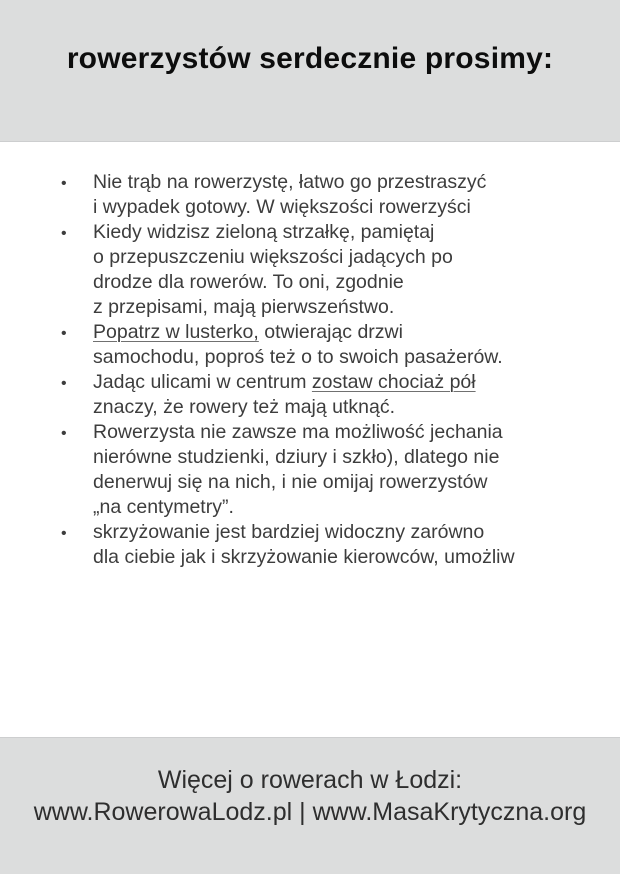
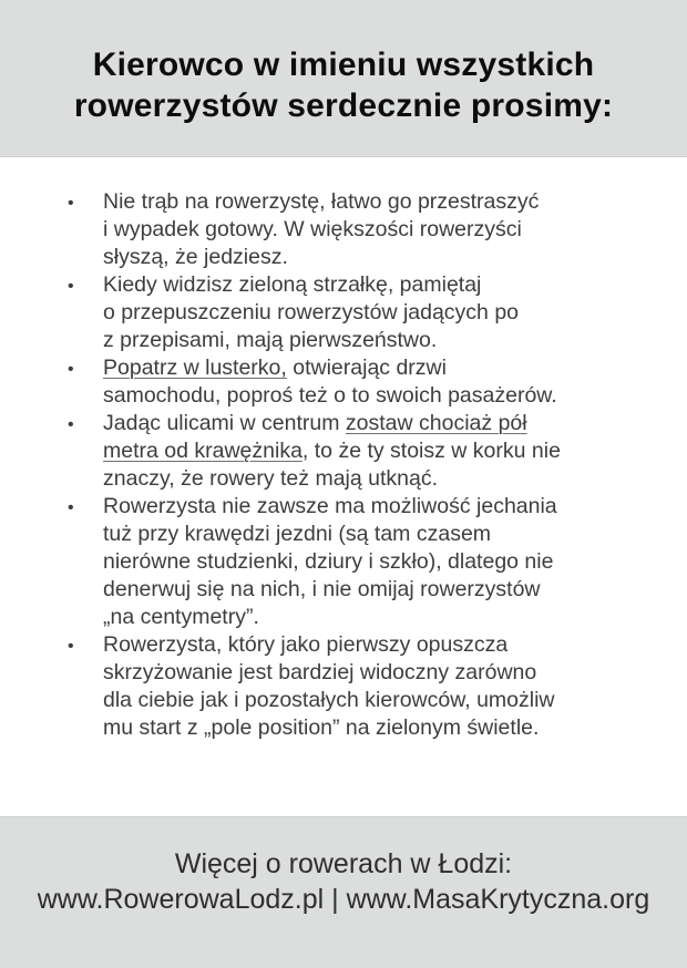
+ Kierowco w imieniu wszystkich
  rowerzystów serdecznie prosimy:
  •
  Nie trąb na rowerzystę, łatwo go przestraszyć
  i wypadek gotowy. W większości rowerzyści
+ słyszą, że jedziesz.
  •
  Kiedy widzisz zieloną strzałkę, pamiętaj
- o przepuszczeniu większości jadących po
+ o przepuszczeniu rowerzystów jadących po
- drodze dla rowerów. To oni, zgodnie
  z przepisami, mają pierwszeństwo.
  •
  Popatrz w lusterko, otwierając drzwi
  samochodu, poproś też o to swoich pasażerów.
  •
  Jadąc ulicami w centrum zostaw chociaż pół
+ metra od krawężnika, to że ty stoisz w korku nie
  znaczy, że rowery też mają utknąć.
  •
  Rowerzysta nie zawsze ma możliwość jechania
+ tuż przy krawędzi jezdni (są tam czasem
  nierówne studzienki, dziury i szkło), dlatego nie
  denerwuj się na nich, i nie omijaj rowerzystów
  „na centymetry”.
  •
+ Rowerzysta, który jako pierwszy opuszcza
  skrzyżowanie jest bardziej widoczny zarówno
- dla ciebie jak i skrzyżowanie kierowców, umożliw
+ dla ciebie jak i pozostałych kierowców, umożliw
+ mu start z „pole position” na zielonym świetle.
  Więcej o rowerach w Łodzi:
  www.RowerowaLodz.pl | www.MasaKrytyczna.org
